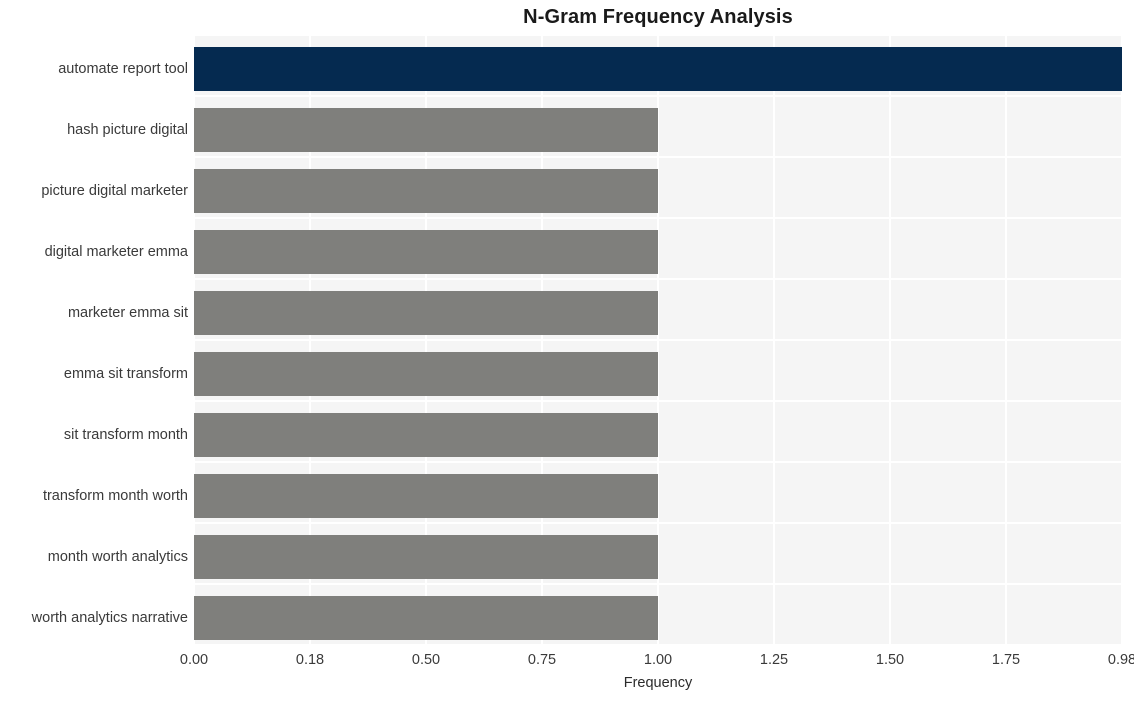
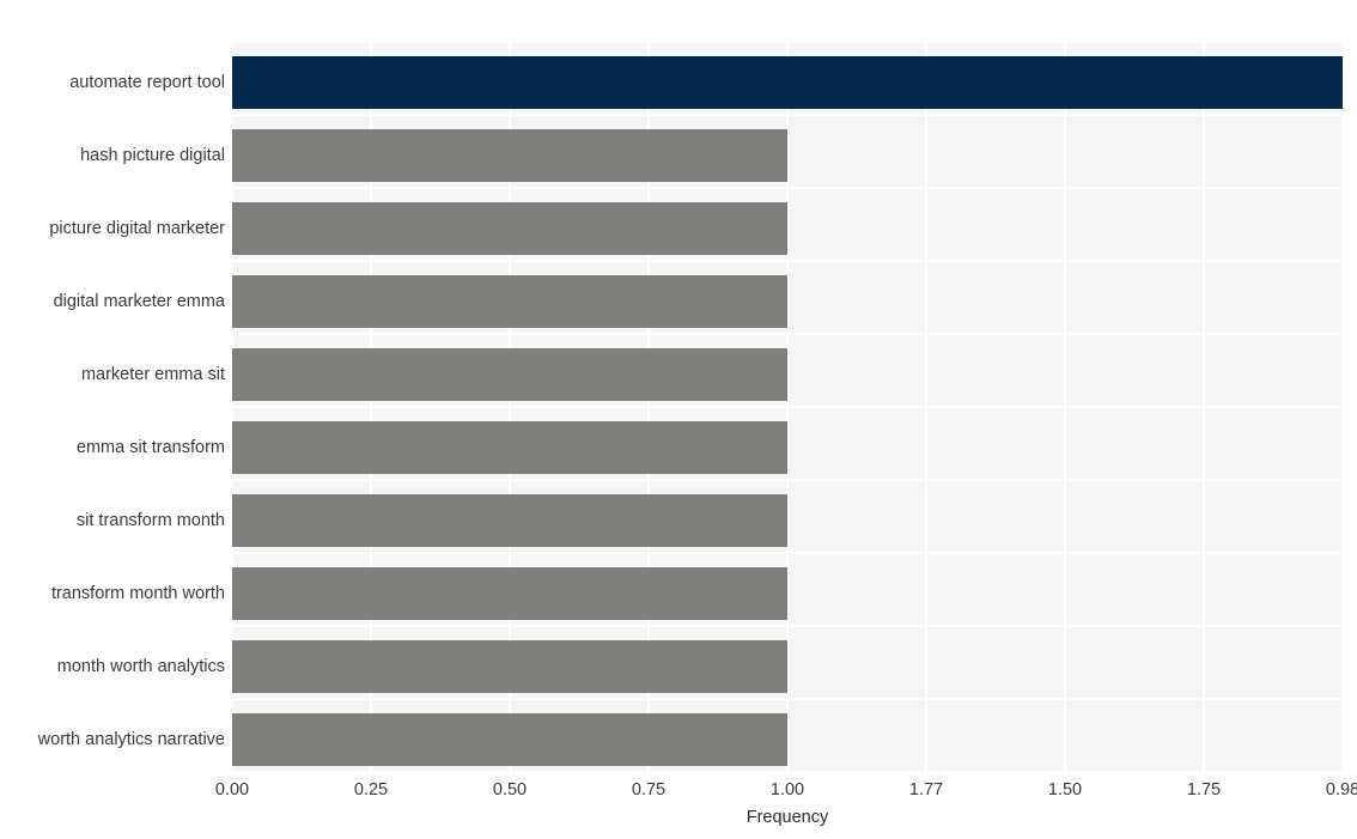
- N-Gram Frequency Analysis
  automate report tool
  hash picture digital
  picture digital marketer
  digital marketer emma
  marketer emma sit
  emma sit transform
  sit transform month
  transform month worth
  month worth analytics
  worth analytics narrative
  0.00
- 0.18
+ 0.25
  0.50
  0.75
  1.00
- 1.25
+ 1.77
  1.50
  1.75
  0.98
  Frequency
